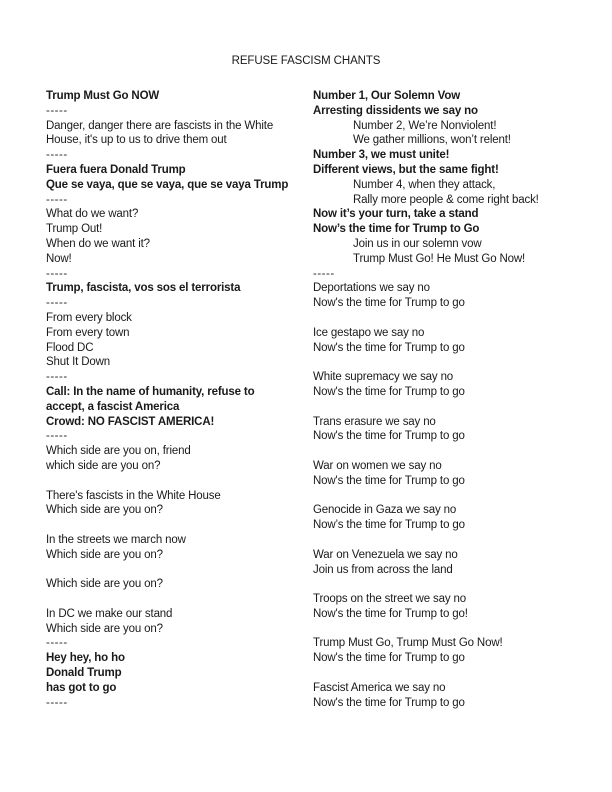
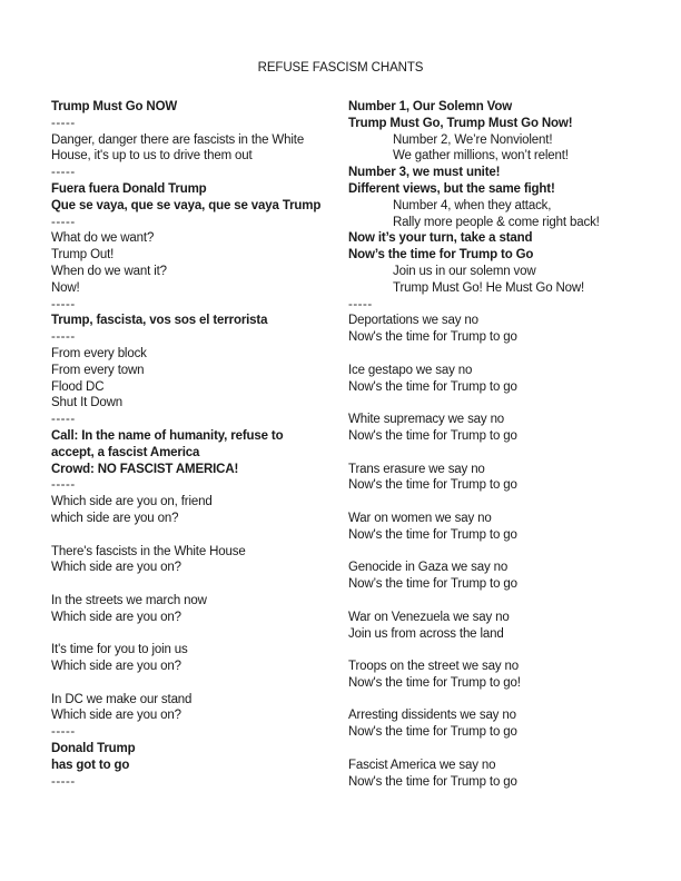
  REFUSE FASCISM CHANTS
  Trump Must Go NOW
  -----
  Danger, danger there are fascists in the White
  House, it's up to us to drive them out
  -----
  Fuera fuera Donald Trump
  Que se vaya, que se vaya, que se vaya Trump
  -----
  What do we want?
  Trump Out!
  When do we want it?
  Now!
  -----
  Trump, fascista, vos sos el terrorista
  -----
  From every block
  From every town
  Flood DC
  Shut It Down
  -----
  Call: In the name of humanity, refuse to
  accept, a fascist America
  Crowd: NO FASCIST AMERICA!
  -----
  Which side are you on, friend
  which side are you on?
  There's fascists in the White House
  Which side are you on?
  In the streets we march now
  Which side are you on?
+ It's time for you to join us
  Which side are you on?
  In DC we make our stand
  Which side are you on?
  -----
- Hey hey, ho ho
  Donald Trump
  has got to go
  -----
  Number 1, Our Solemn Vow
- Arresting dissidents we say no
+ Trump Must Go, Trump Must Go Now!
  Number 2, We’re Nonviolent!
  We gather millions, won’t relent!
  Number 3, we must unite!
  Different views, but the same fight!
  Number 4, when they attack,
  Rally more people & come right back!
  Now it’s your turn, take a stand
  Now’s the time for Trump to Go
  Join us in our solemn vow
  Trump Must Go! He Must Go Now!
  -----
  Deportations we say no
  Now's the time for Trump to go
  Ice gestapo we say no
  Now's the time for Trump to go
  White supremacy we say no
  Now's the time for Trump to go
  Trans erasure we say no
  Now's the time for Trump to go
  War on women we say no
  Now's the time for Trump to go
  Genocide in Gaza we say no
  Now’s the time for Trump to go
  War on Venezuela we say no
  Join us from across the land
  Troops on the street we say no
  Now's the time for Trump to go!
- Trump Must Go, Trump Must Go Now!
+ Arresting dissidents we say no
  Now's the time for Trump to go
  Fascist America we say no
  Now's the time for Trump to go
